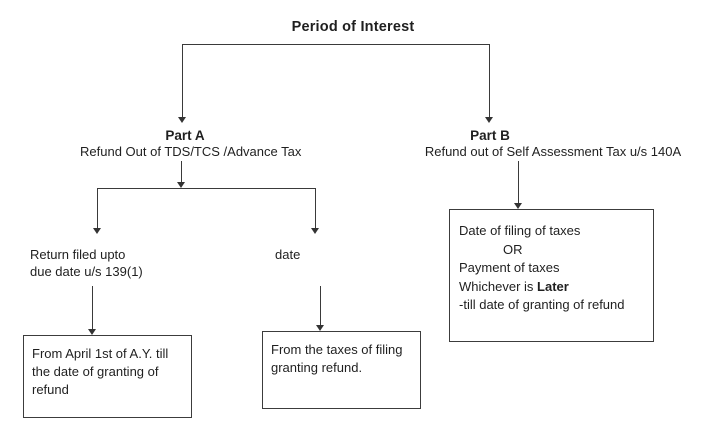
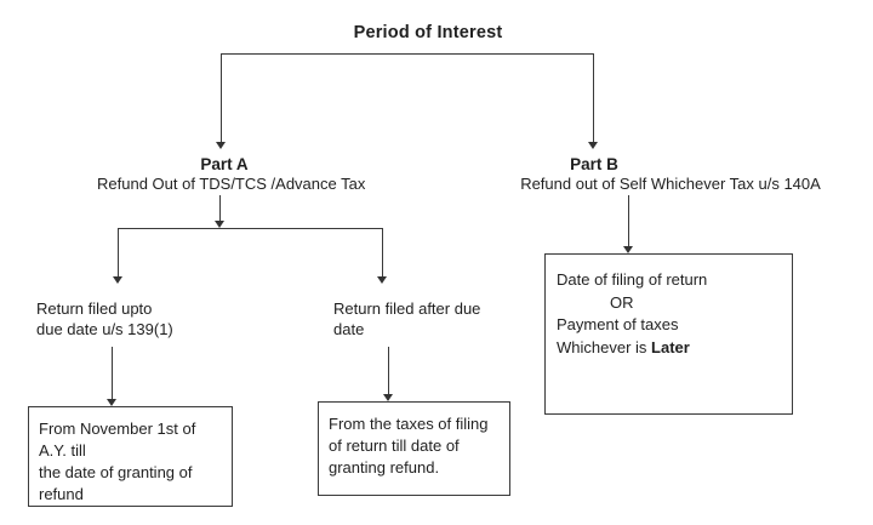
  Period of Interest
  Part A
  Refund Out of TDS/TCS /Advance Tax
  Part B
- Refund out of Self Assessment Tax u/s 140A
+ Refund out of Self Whichever Tax u/s 140A
  Return filed upto
  due date u/s 139(1)
+ Return filed after due
  date
- From April 1st of A.Y. till
+ From November 1st of A.Y. till
  the date of granting of
  refund
  From the taxes of filing
+ of return till date of
  granting refund.
- Date of filing of taxes
+ Date of filing of return
  OR
  Payment of taxes
  Whichever is Later
- -till date of granting of refund
